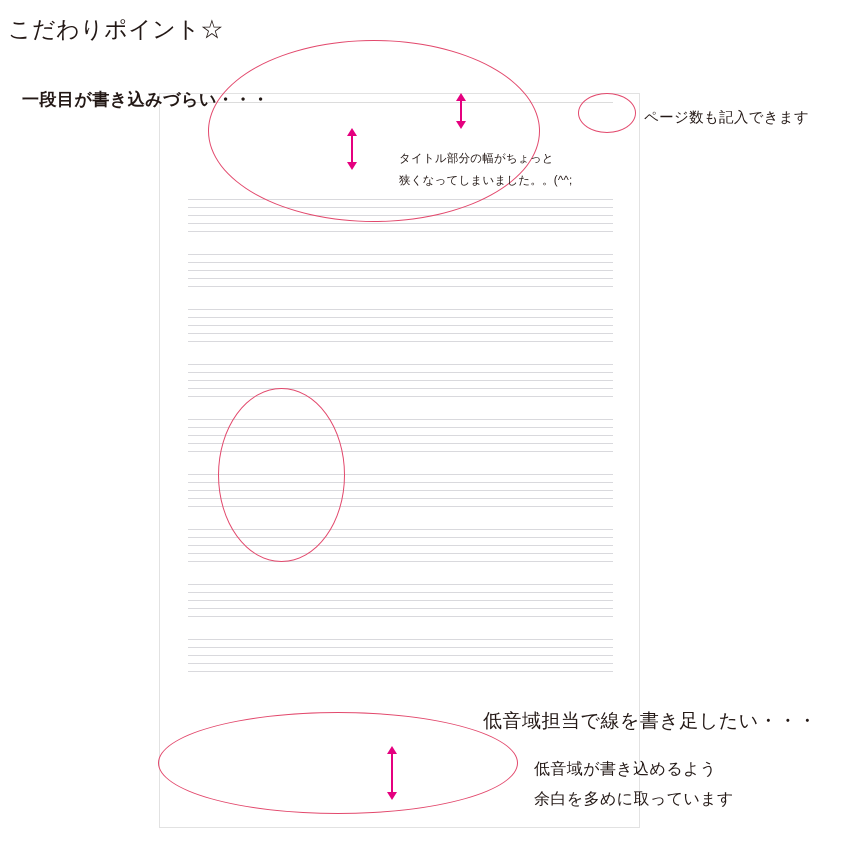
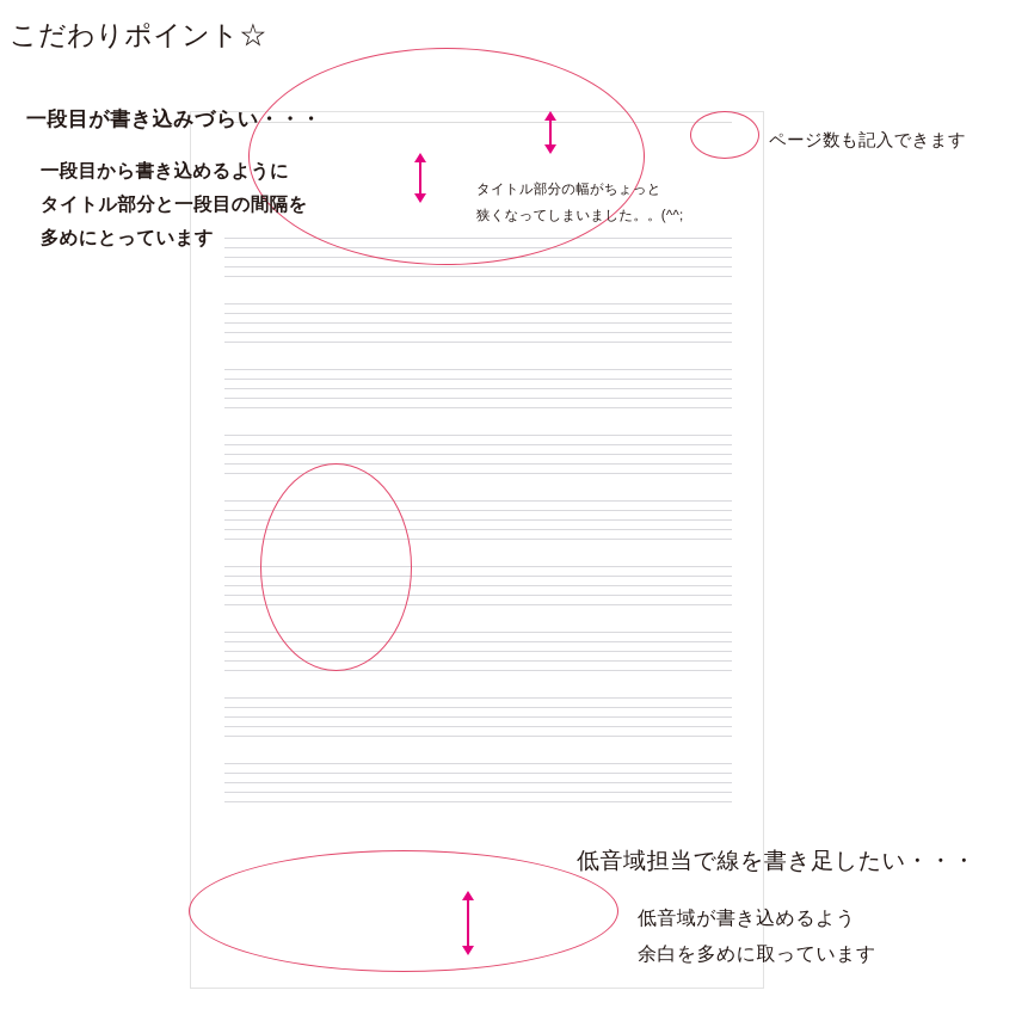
  こだわりポイント☆
  一段目が書き込みづらい・・・
+ 一段目から書き込めるように
+ タイトル部分と一段目の間隔を
+ 多めにとっています
  タイトル部分の幅がちょっと
  狭くなってしまいました。。(^^;
  ページ数も記入できます
  低音域担当で線を書き足したい・・・
  低音域が書き込めるよう
  余白を多めに取っています
